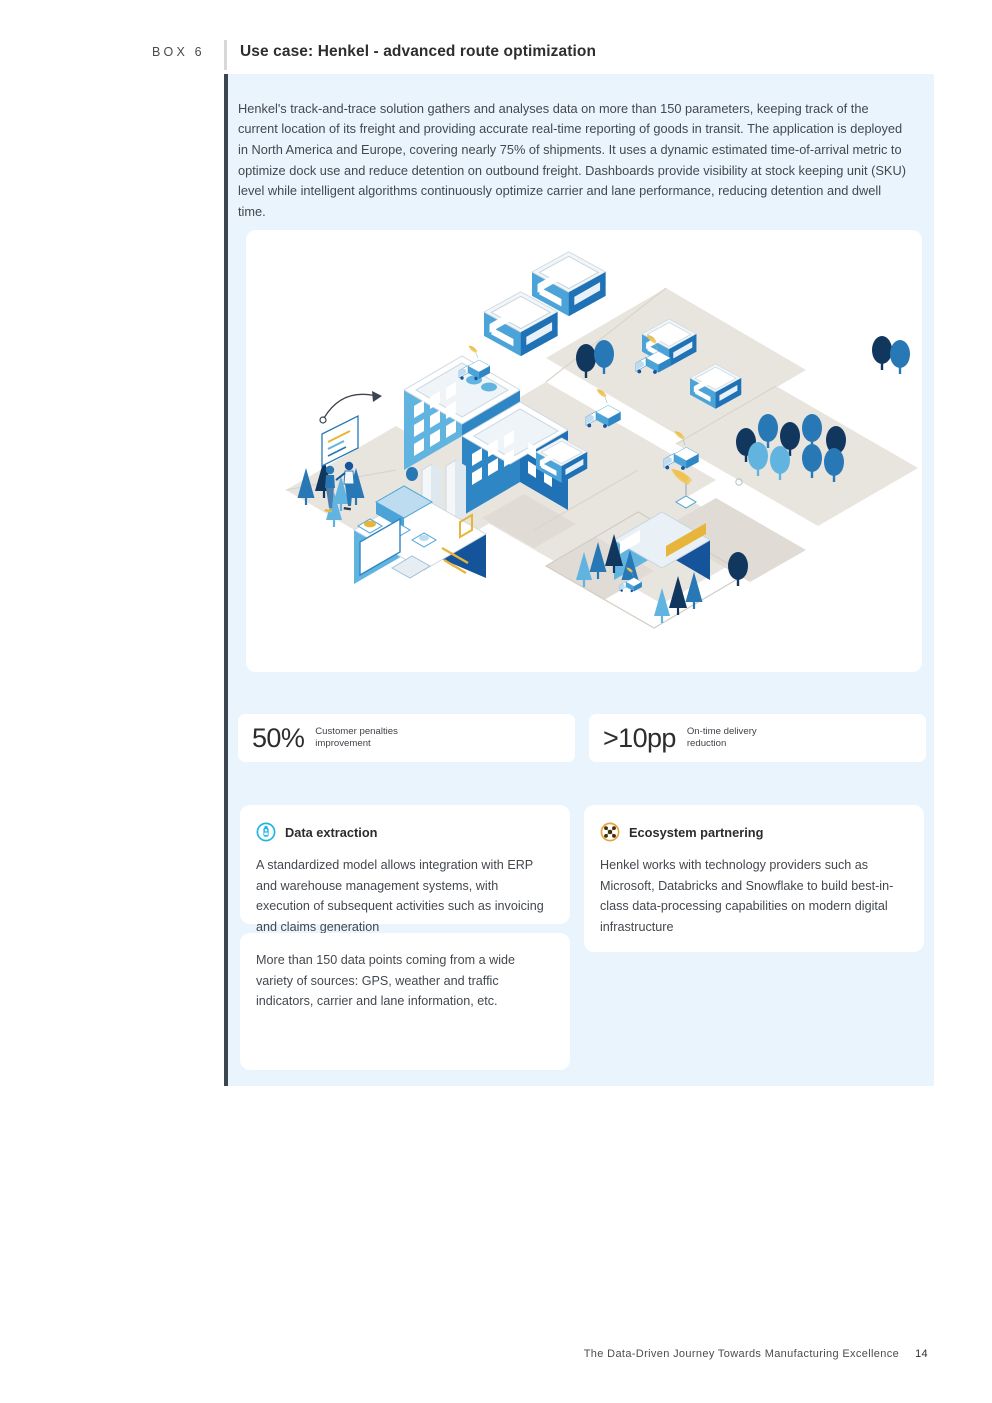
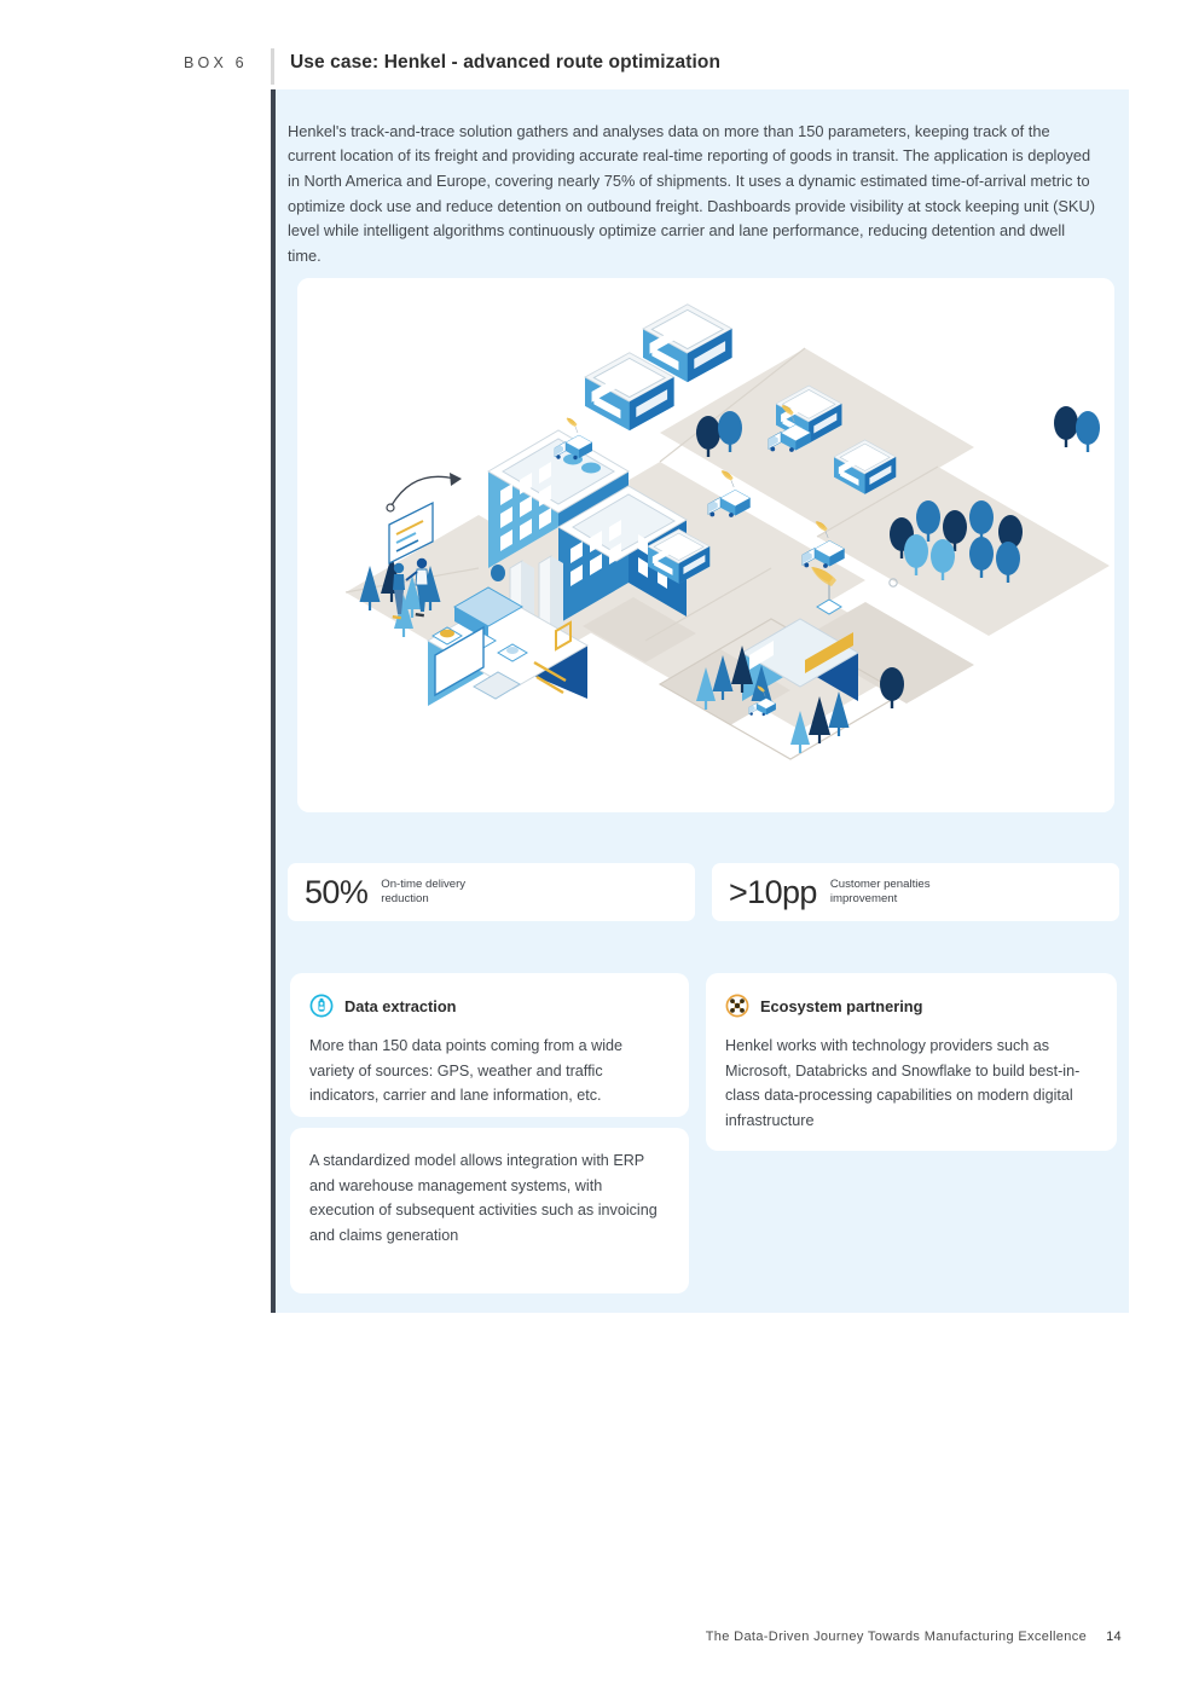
  BOX 6
  Use case: Henkel - advanced route optimization
  Henkel's track-and-trace solution gathers and analyses data on more than 150 parameters, keeping track of the current location of its freight and providing accurate real-time reporting of goods in transit. The application is deployed in North America and Europe, covering nearly 75% of shipments. It uses a dynamic estimated time-of-arrival metric to optimize dock use and reduce detention on outbound freight. Dashboards provide visibility at stock keeping unit (SKU) level while intelligent algorithms continuously optimize carrier and lane performance, reducing detention and dwell time.
  50%
- Customer penalties
+ On-time delivery
- improvement
+ reduction
  >10pp
- On-time delivery
+ Customer penalties
- reduction
+ improvement
  Data extraction
- A standardized model allows integration with ERP and warehouse management systems, with execution of subsequent activities such as invoicing and claims generation
+ More than 150 data points coming from a wide variety of sources: GPS, weather and traffic indicators, carrier and lane information, etc.
  Ecosystem partnering
  Henkel works with technology providers such as Microsoft, Databricks and Snowflake to build best-in-class data-processing capabilities on modern digital infrastructure
- More than 150 data points coming from a wide variety of sources: GPS, weather and traffic indicators, carrier and lane information, etc.
+ A standardized model allows integration with ERP and warehouse management systems, with execution of subsequent activities such as invoicing and claims generation
  The Data-Driven Journey Towards Manufacturing Excellence
  14
